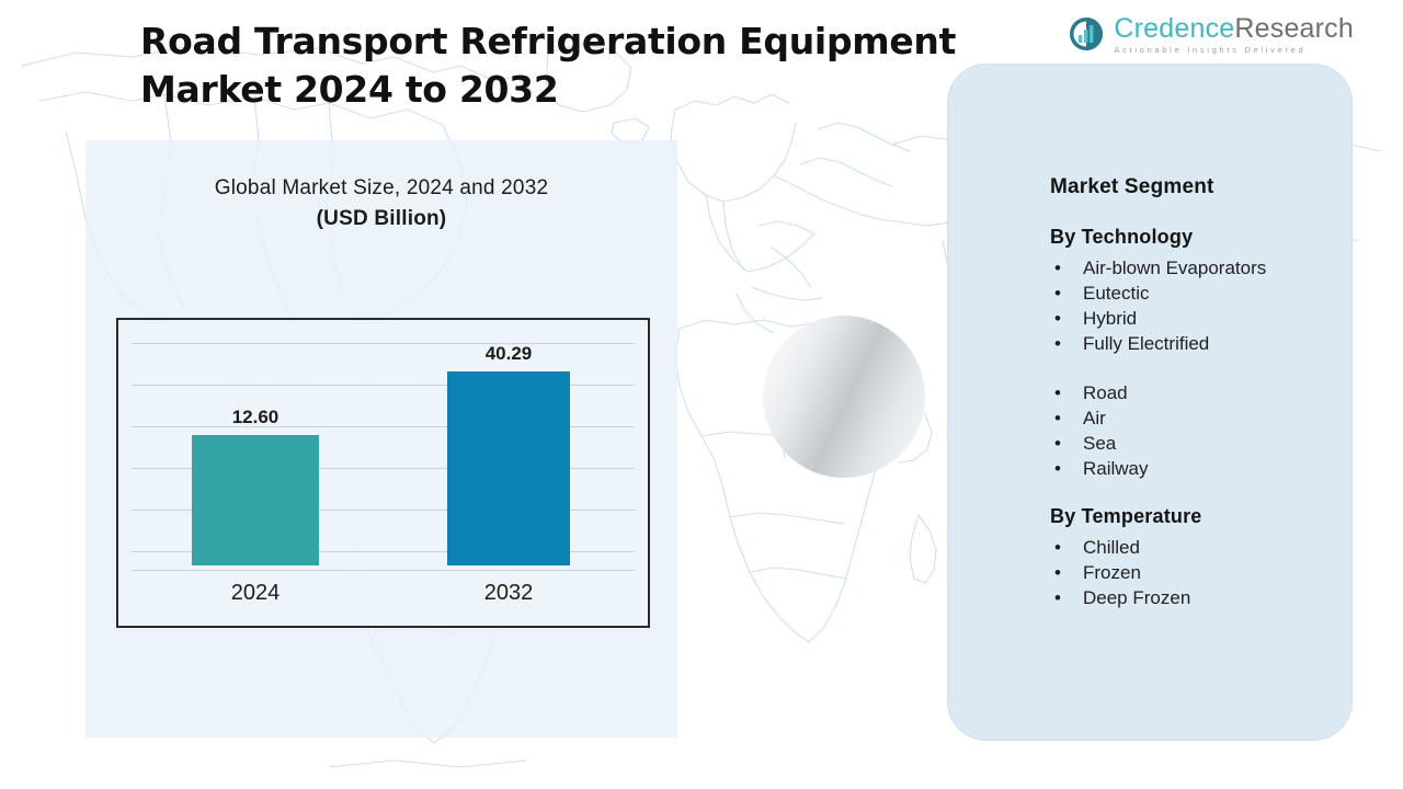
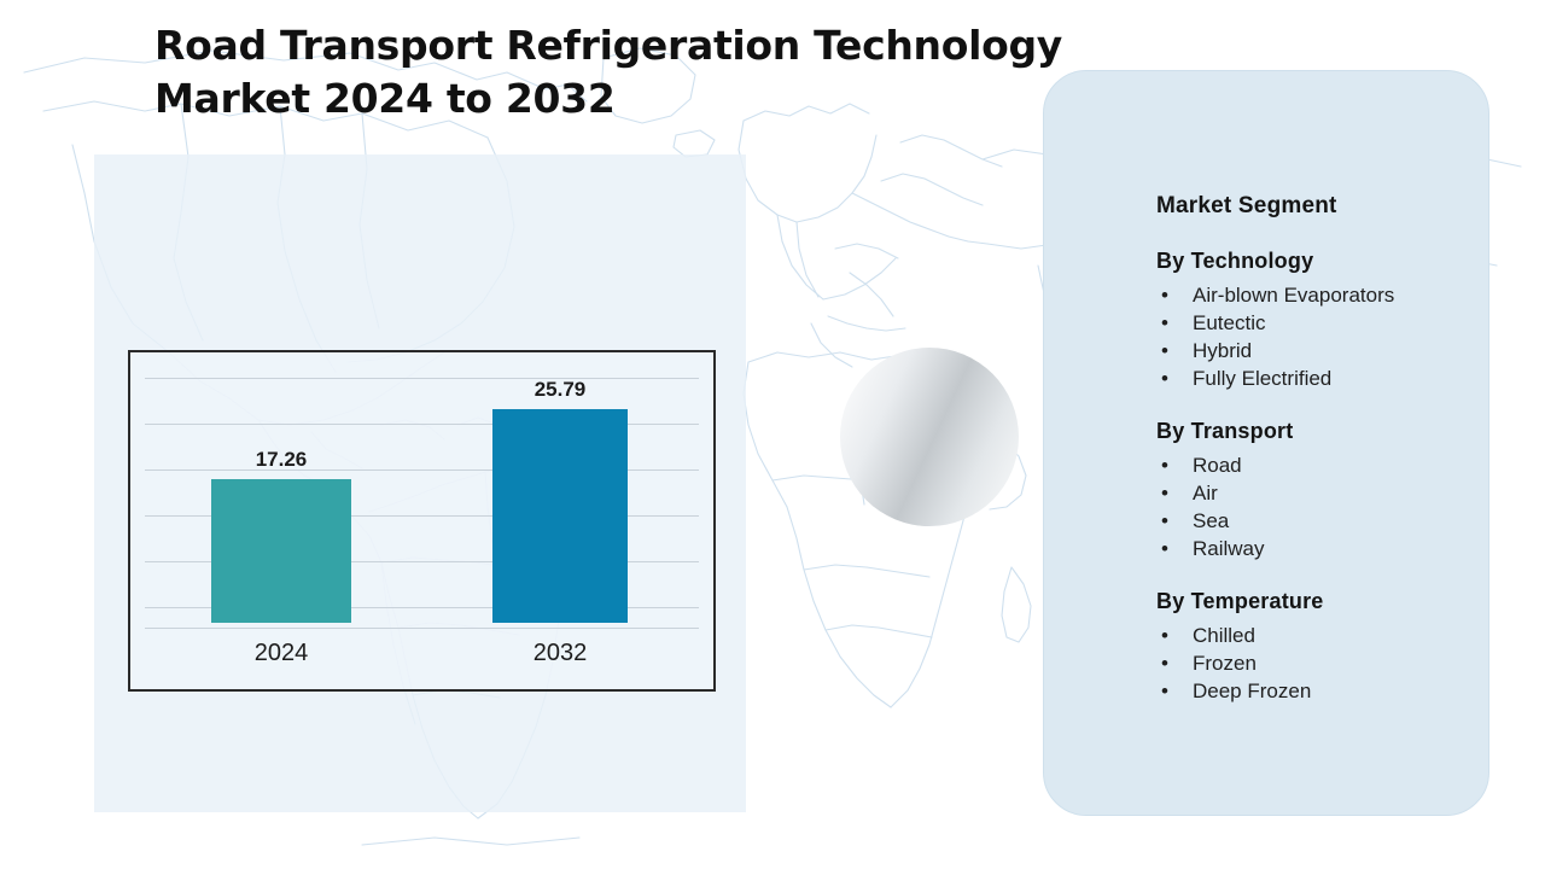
- Road Transport Refrigeration Equipment Market 2024 to 2032
+ Road Transport Refrigeration Technology Market 2024 to 2032
- CredenceResearch
- Actionable Insights Delivered
- Global Market Size, 2024 and 2032
- (USD Billion)
- 12.60
+ 17.26
- 40.29
+ 25.79
  2024
  2032
  Market Segment
  By Technology
  •
  Air-blown Evaporators
  •
  Eutectic
  •
  Hybrid
  •
  Fully Electrified
+ By Transport
  •
  Road
  •
  Air
  •
  Sea
  •
  Railway
  By Temperature
  •
  Chilled
  •
  Frozen
  •
  Deep Frozen
